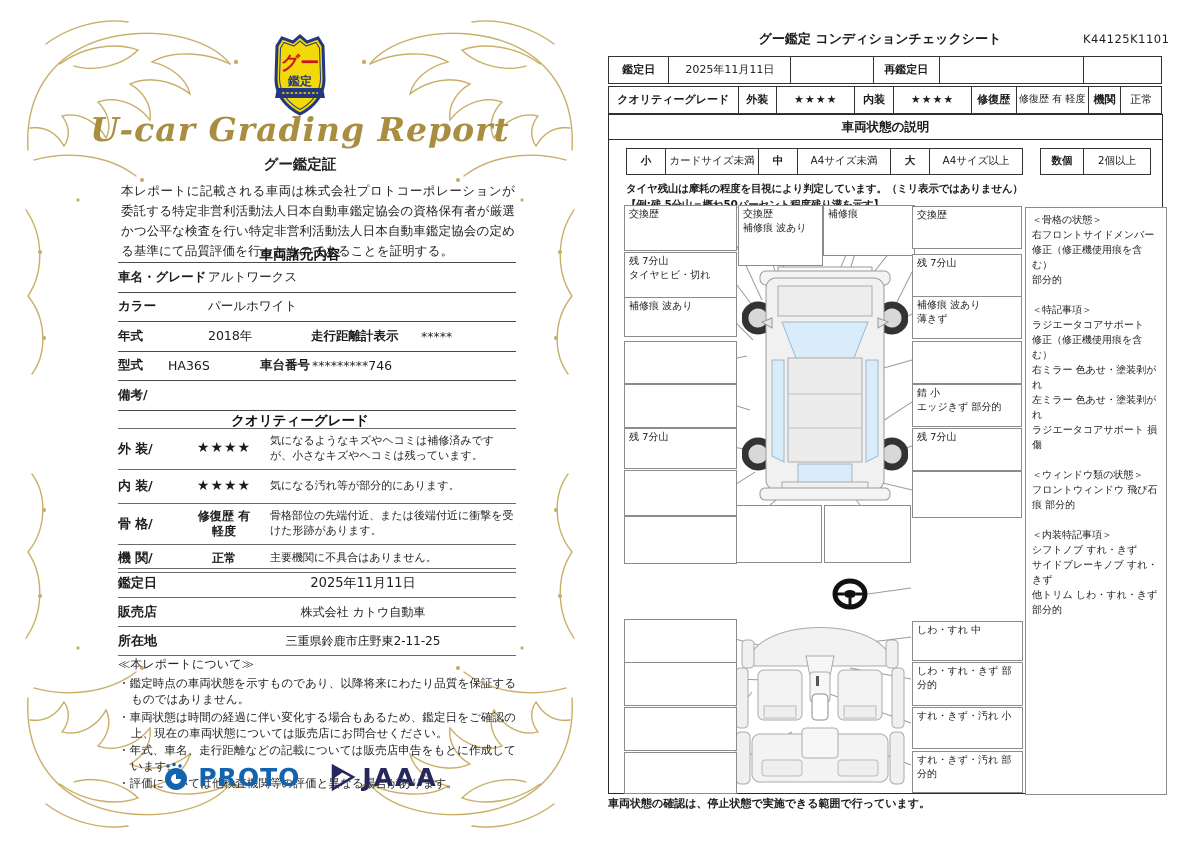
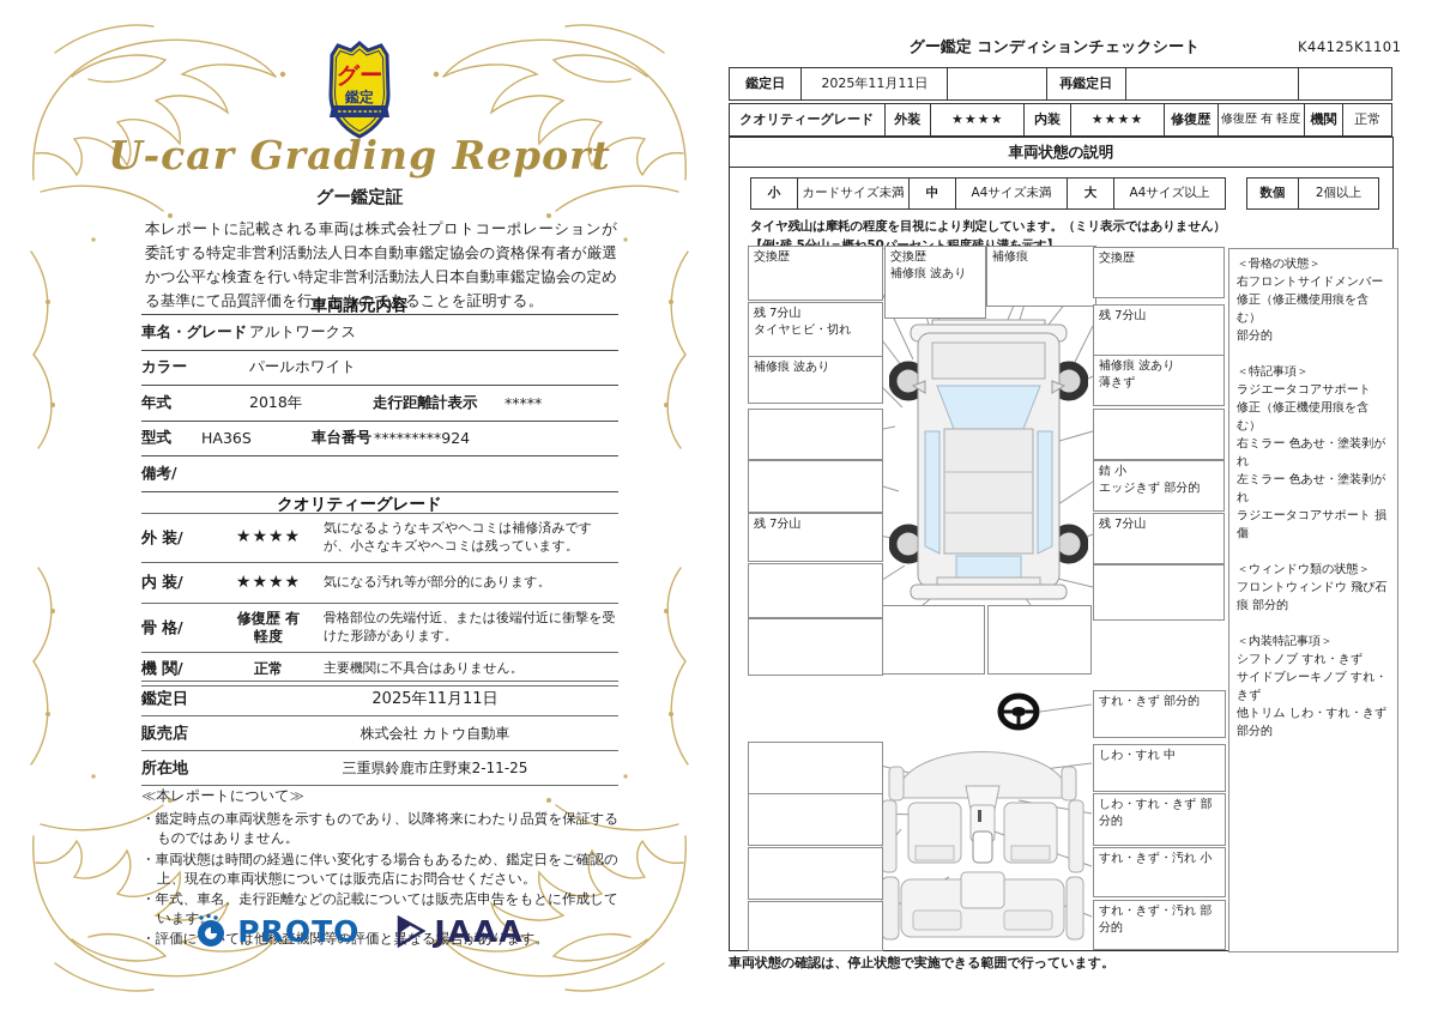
  グー
  鑑定
  U-car Grading Report
  グー鑑定証
  本レポートに記載される車両は株式会社プロトコーポレーションが委託する特定非営利活動法人日本自動車鑑定協会の資格保有者が厳選かつ公平な検査を行い特定非営利活動法人日本自動車鑑定協会の定める基準にて品質評価を行ったものであることを証明する。
  車両諸元内容
  車名・グレード
  アルトワークス
  カラー
  パールホワイト
  年式
  2018年
  走行距離計表示
  *****
  型式
  HA36S
  車台番号
- *********746
+ *********924
  備考/
  クオリティーグレード
  外 装/
  ★★★★
  気になるようなキズやヘコミは補修済みですが、小さなキズやヘコミは残っています。
  内 装/
  ★★★★
  気になる汚れ等が部分的にあります。
  骨 格/
  修復歴 有
  軽度
  骨格部位の先端付近、または後端付近に衝撃を受けた形跡があります。
  機 関/
  正常
  主要機関に不具合はありません。
  鑑定日
  2025年11月11日
  販売店
  株式会社 カトウ自動車
  所在地
  三重県鈴鹿市庄野東2-11-25
  ≪本レポートについて≫
  ・鑑定時点の車両状態を示すものであり、以降将来にわたり品質を保証するものではありません。
  ・車両状態は時間の経過に伴い変化する場合もあるため、鑑定日をご確認の上、現在の車両状態については販売店にお問合せください。
  ・年式、車名、走行距離などの記載については販売店申告をもとに作成しています。
  ・評価にては他検査機関等の評価となる場合があります。
  PROTO
  JAAA
  グー鑑定 コンディションチェックシート
  K44125K1101
  鑑定日
  2025年11月11日
  再鑑定日
  クオリティーグレード
  外装
  ★★★★
  内装
  ★★★★
  修復歴
  修復歴 有 軽度
  機関
  正常
  車両状態の説明
  小
  カードサイズ未満
  中
  A4サイズ未満
  大
  A4サイズ以上
  数個
  2個以上
  タイヤ残山は摩耗の程度を目視により判定しています。（ミリ表示ではありません）
  交換歴
  残 7分山
  タイヤヒビ・切れ
  補修痕 波あり
  残 7分山
  交換歴
  補修痕 波あり
  補修痕
  交換歴
  残 7分山
  補修痕 波あり
  薄きず
  錆 小
  エッジきず 部分的
  残 7分山
+ すれ・きず 部分的
  しわ・すれ 中
  しわ・すれ・きず 部分的
  すれ・きず・汚れ 小
  すれ・きず・汚れ 部分的
  ＜骨格の状態＞
  右フロントサイドメンバー
  修正（修正機使用痕を含む）
  部分的
  ＜特記事項＞
  ラジエータコアサポート
  修正（修正機使用痕を含む）
  右ミラー 色あせ・塗装剥がれ
  左ミラー 色あせ・塗装剥がれ
  ラジエータコアサポート 損傷
  ＜ウィンドウ類の状態＞
  フロントウィンドウ 飛び石痕 部分的
  ＜内装特記事項＞
  シフトノブ すれ・きず
  サイドブレーキノブ すれ・きず
  他トリム しわ・すれ・きず 部分的
  車両状態の確認は、停止状態で実施できる範囲で行っています。
